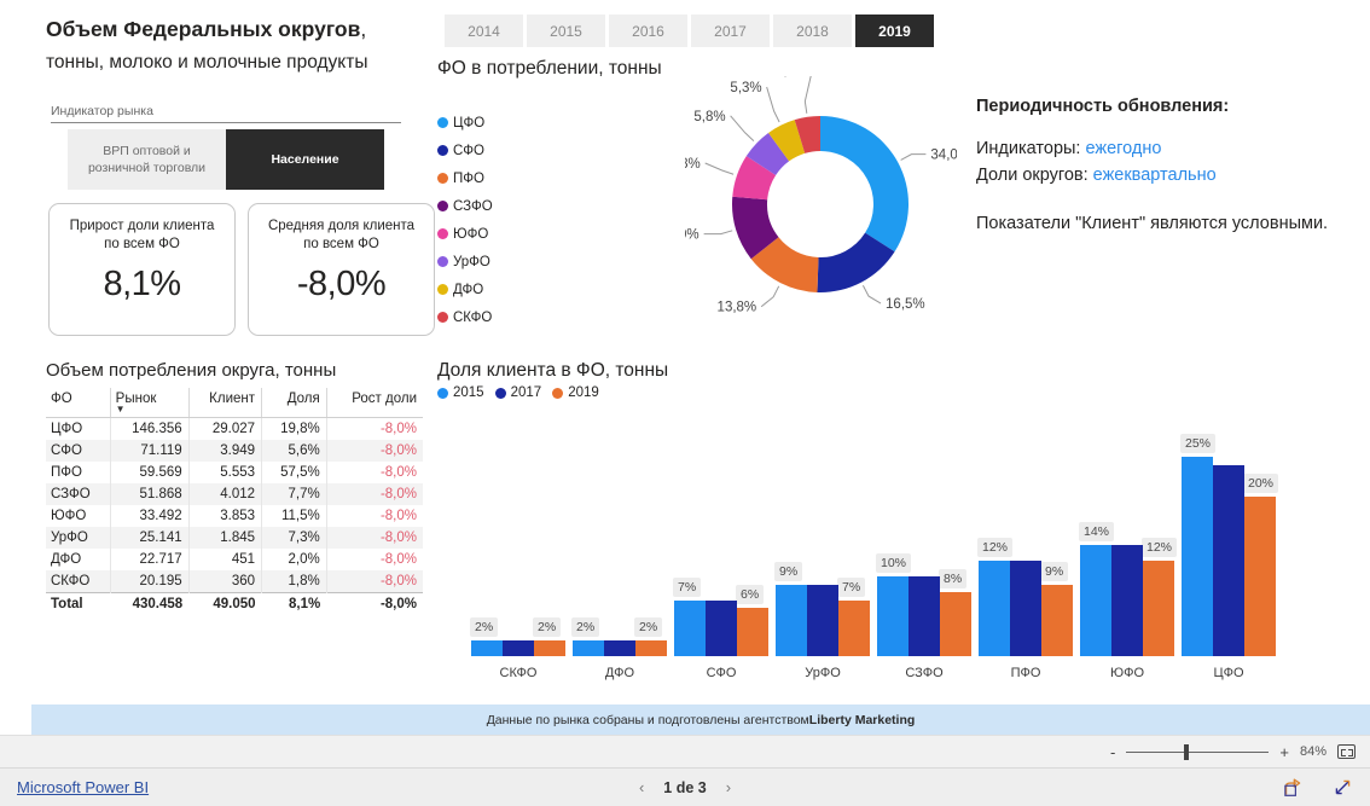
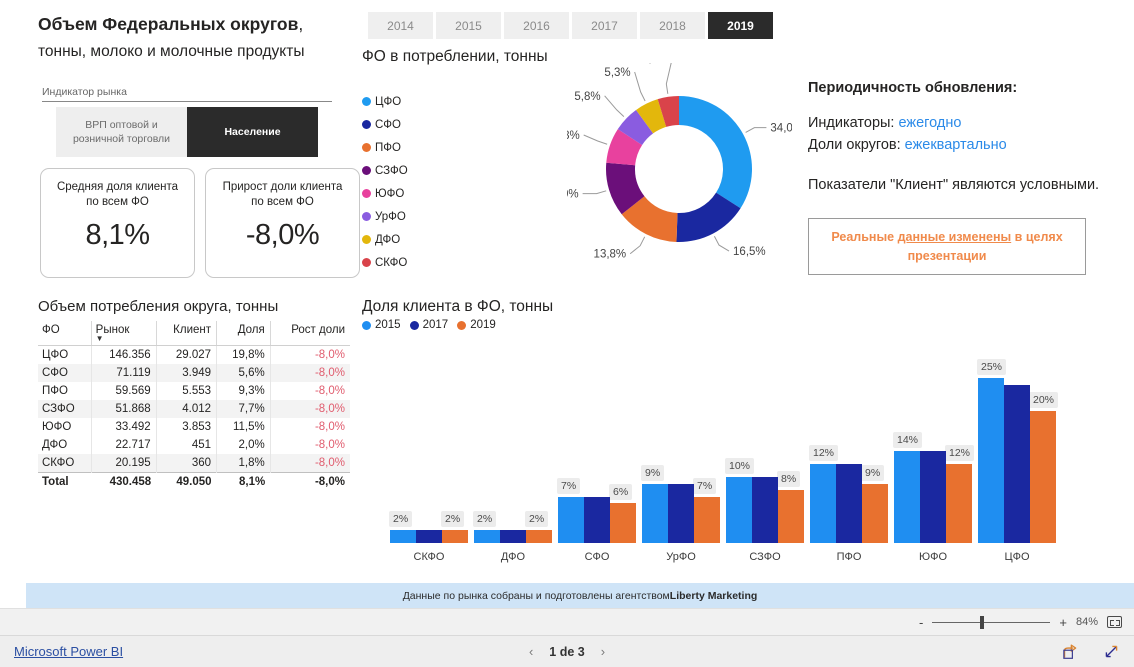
  Объем Федеральных округов,
  тонны, молоко и молочные продукты
  Индикатор рынка
  ВРП оптовой и розничной торговли
  Население
- Прирост доли клиента по всем ФО
+ Средняя доля клиента по всем ФО
  8,1%
- Средняя доля клиента по всем ФО
+ Прирост доли клиента по всем ФО
  -8,0%
  Объем потребления округа, тонны
  ФО	Рынок▼	Клиент	Доля	Рост доли
  ЦФО	146.356	29.027	19,8%	-8,0%
  СФО	71.119	3.949	5,6%	-8,0%
- ПФО	59.569	5.553	57,5%	-8,0%
+ ПФО	59.569	5.553	9,3%	-8,0%
  СЗФО	51.868	4.012	7,7%	-8,0%
  ЮФО	33.492	3.853	11,5%	-8,0%
- УрФО	25.141	1.845	7,3%	-8,0%
  ДФО	22.717	451	2,0%	-8,0%
  СКФО	20.195	360	1,8%	-8,0%
  Total	430.458	49.050	8,1%	-8,0%
  2014
  2015
  2016
  2017
  2018
  2019
  ФО в потреблении, тонны
  ЦФО
  СФО
  ПФО
  СЗФО
  ЮФО
  УрФО
  ДФО
  СКФО
  34,0
  16,5%
  13,8%
  5,8%
  5,3%
  Периодичность обновления:
  Индикаторы: ежегодно
  Доли округов: ежеквартально
  Показатели "Клиент" являются условными.
+ Реальные данные изменены в целях презентации
  Доля клиента в ФО, тонны
  2015
  2017
  2019
  2%
  2%
  СКФО
  2%
  2%
  ДФО
  7%
  6%
  СФО
  9%
  7%
  УрФО
  10%
  8%
  СЗФО
  12%
  9%
  ПФО
  14%
  12%
  ЮФО
  25%
  20%
  ЦФО
  Данные по рынка собраны и подготовлены агентством
  Liberty Marketing
  -
  +
  84%
  Microsoft Power BI
  ‹
  1 de 3
  ›
